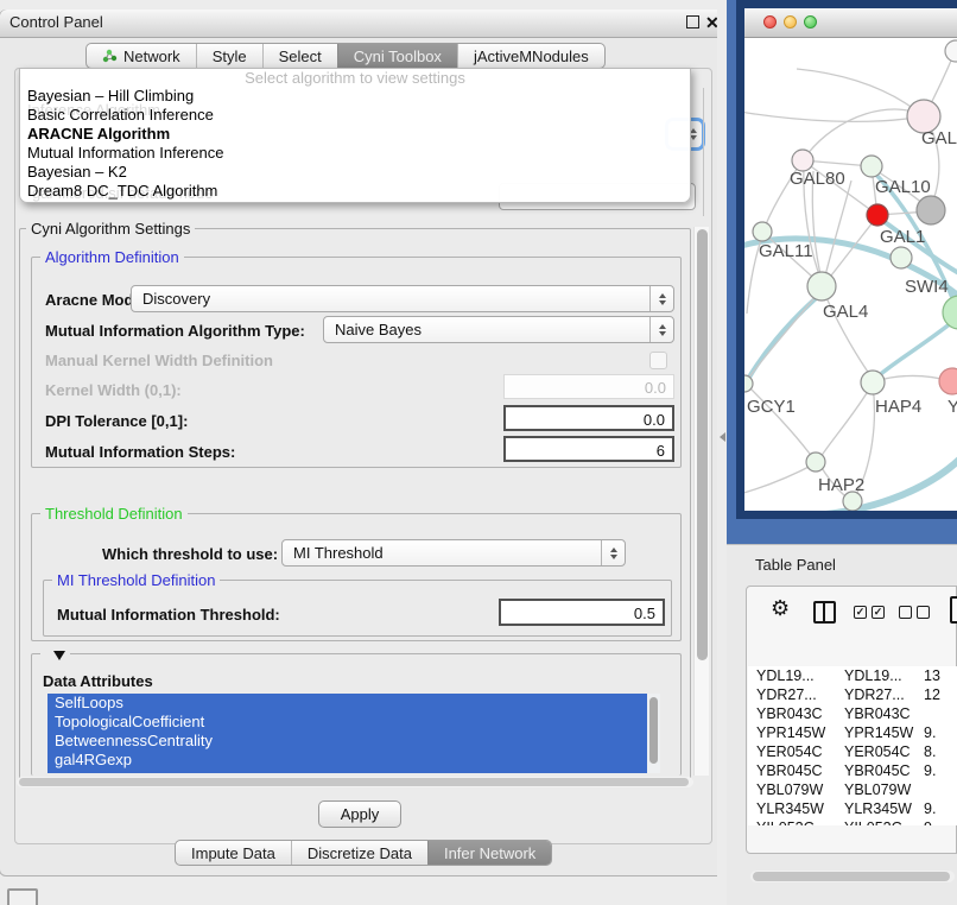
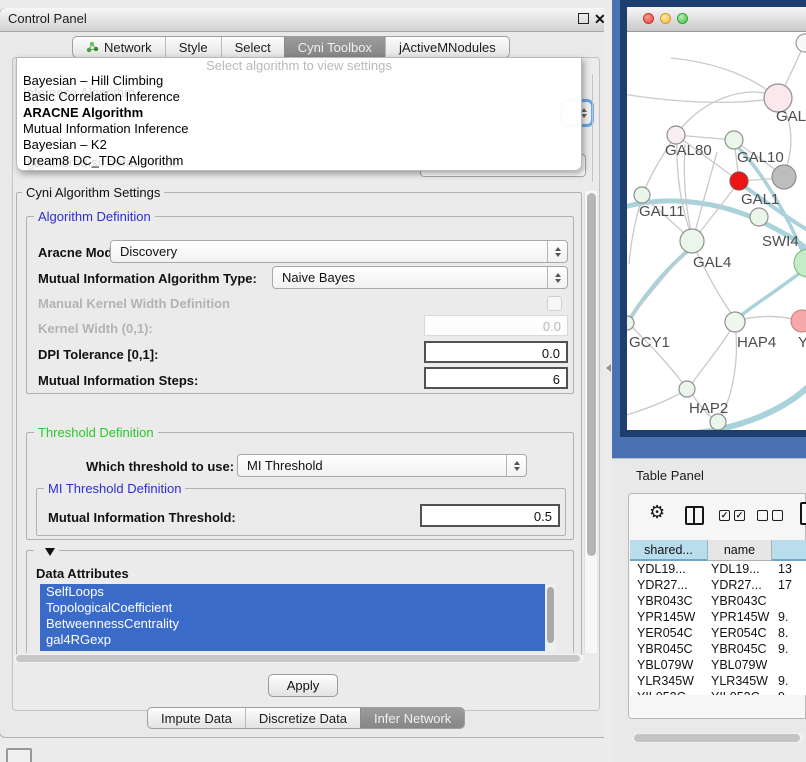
  Control Panel
  ✕
  Network
  Style
  Select
  Cyni Toolbox
  jActiveMNodules
  Cyni Algorithm Settings
  Algorithm Definition
  Aracne Mod
  Discovery
  Mutual Information Algorithm Type:
  Naive Bayes
  Manual Kernel Width Definition
  Kernel Width (0,1):
  0.0
  DPI Tolerance [0,1]:
  0.0
  Mutual Information Steps:
  6
  Threshold Definition
  Which threshold to use:
  MI Threshold
  MI Threshold Definition
  Mutual Information Threshold:
  0.5
  Data Attributes
  SelfLoops
  TopologicalCoefficient
  BetweennessCentrality
  gal4RGexp
  Apply
  Impute Data
  Discretize Data
  Infer Network
  Select algorithm to view settings
  Bayesian – Hill Climbing
  Basic Correlation Inference
  ARACNE Algorithm
  Mutual Information Inference
  Bayesian – K2
  Dream8 DC_TDC Algorithm
  Inference Algorithm
  gal-filtered.sif default node
  GAL
  GAL80
  GAL10
  GAL1
  GAL11
  SWI4
  GAL4
  GCY1
  HAP4
  Y
  HAP2
  Table Panel
  ⚙
  ✓
  ✓
+ shared...
+ name
  YDL19...
  YDL19...
  13
  YDR27...
  YDR27...
- 12
+ 17
  YBR043C
  YBR043C
  YPR145W
  YPR145W
  9.
  YER054C
  YER054C
  8.
  YBR045C
  YBR045C
  9.
  YBL079W
  YBL079W
  YLR345W
  YLR345W
  9.
